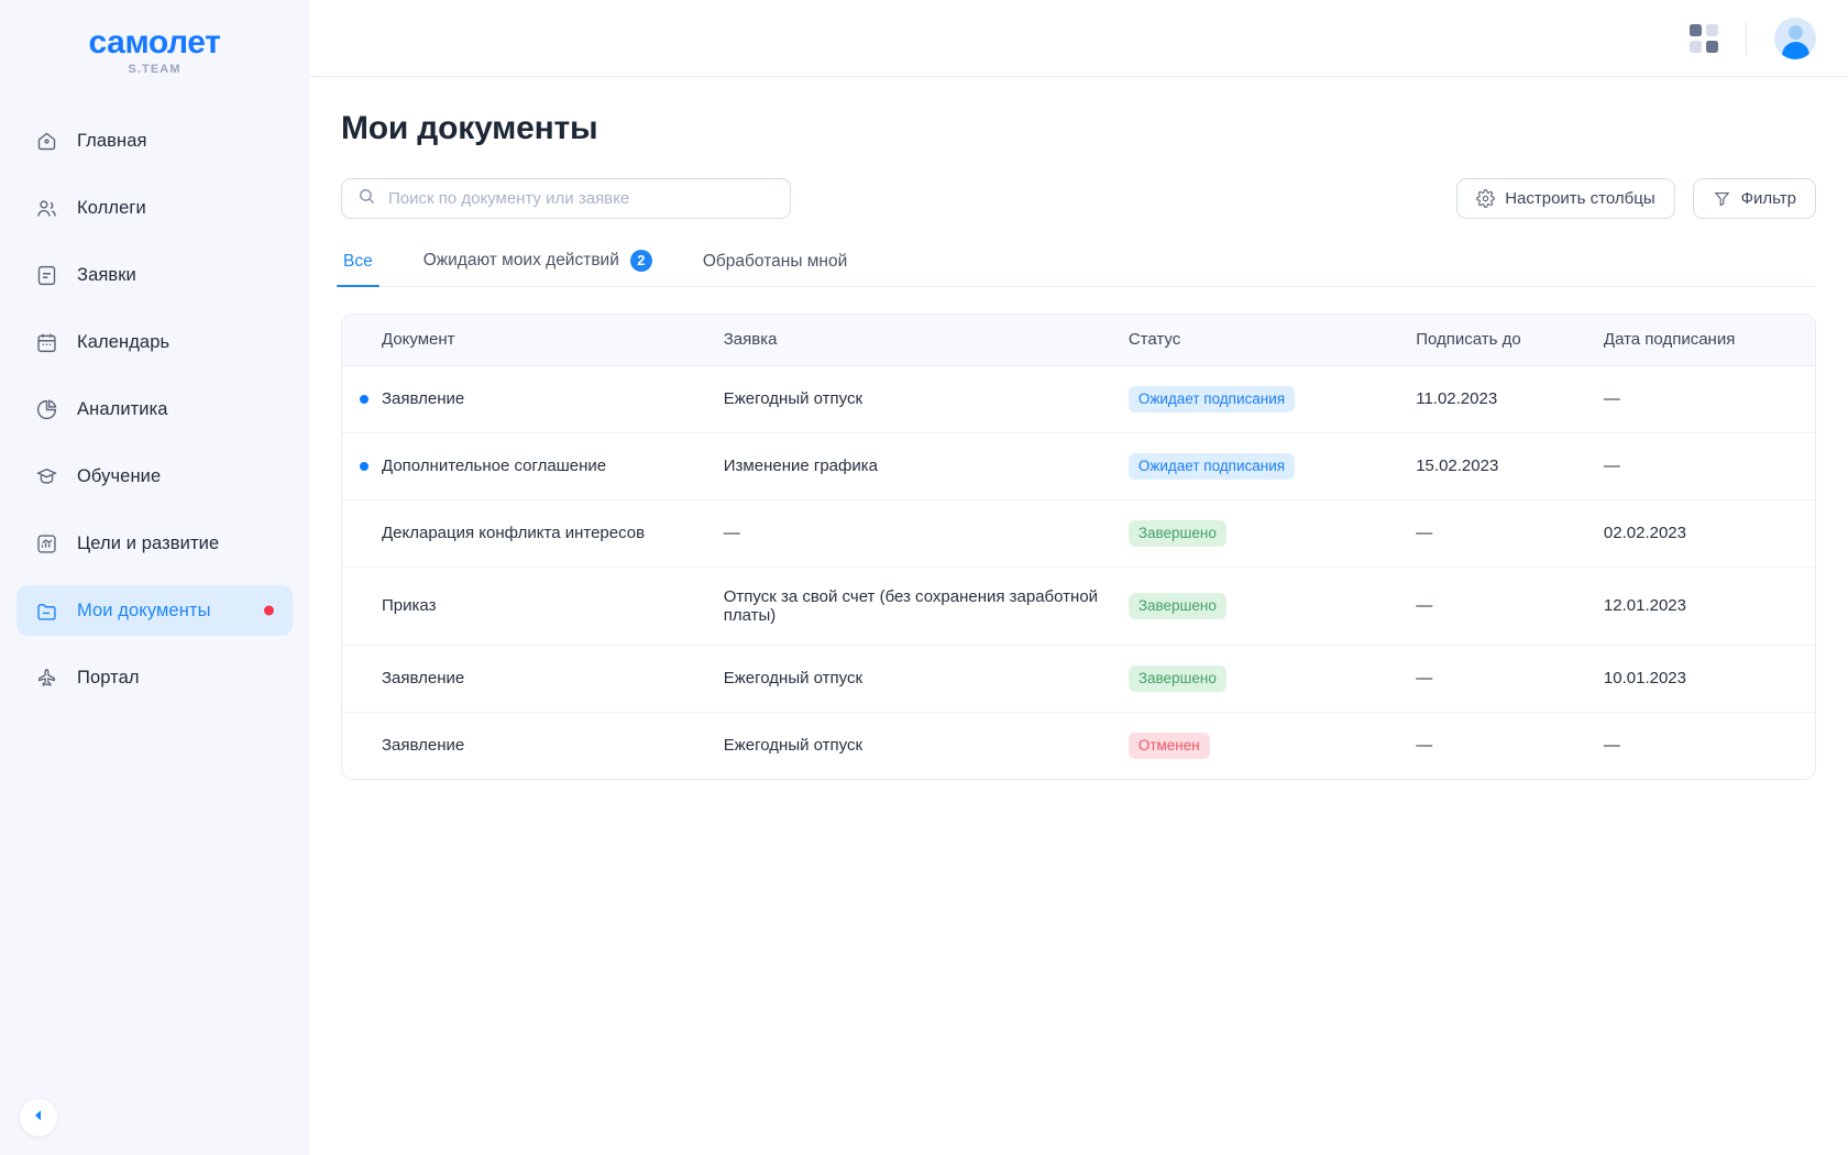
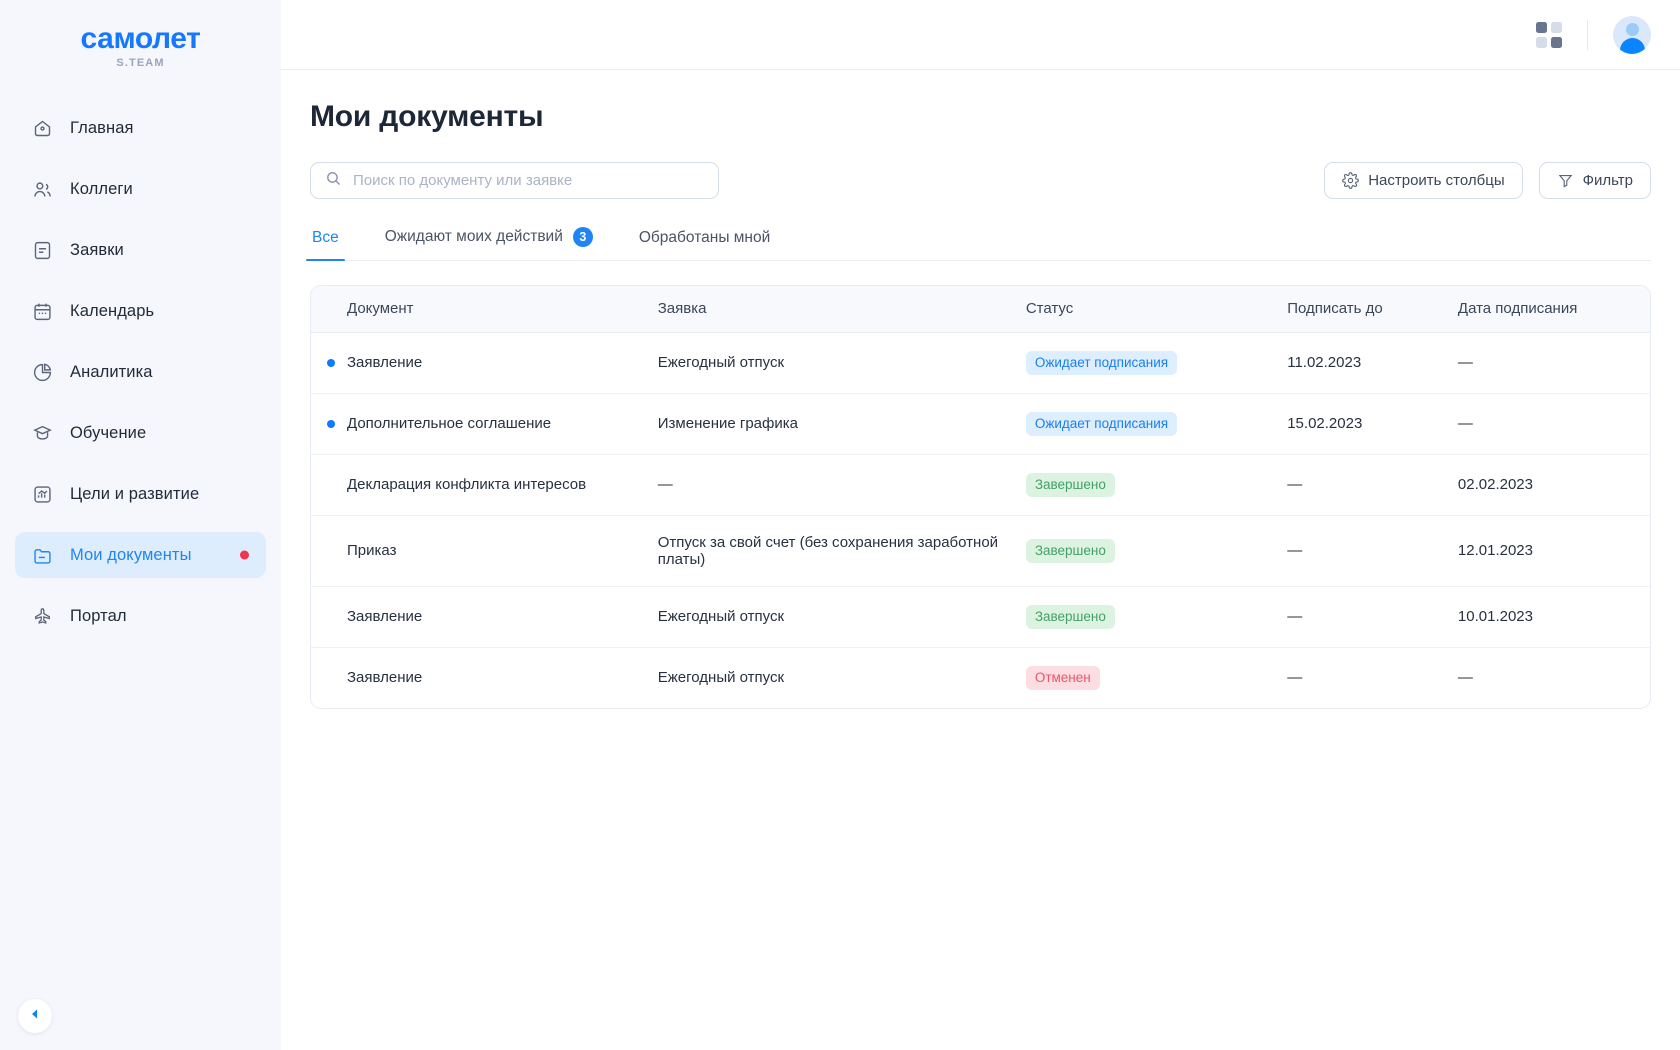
  самолет
  S.TEAM
  Главная
  Коллеги
  Заявки
  Календарь
  Аналитика
  Обучение
  Цели и развитие
  Мои документы
  Портал
  Мои документы
  Поиск по документу или заявке
  Настроить столбцы
  Фильтр
  Все
  Ожидают моих действий
- 2
+ 3
  Обработаны мной
  Документ	Заявка	Статус	Подписать до	Дата подписания
  Заявление	Ежегодный отпуск	Ожидает подписания	11.02.2023	—
  Дополнительное соглашение	Изменение графика	Ожидает подписания	15.02.2023	—
  Декларация конфликта интересов	—	Завершено	—	02.02.2023
  Приказ	Отпуск за свой счет (без сохранения заработной платы)	Завершено	—	12.01.2023
  Заявление	Ежегодный отпуск	Завершено	—	10.01.2023
  Заявление	Ежегодный отпуск	Отменен	—	—
